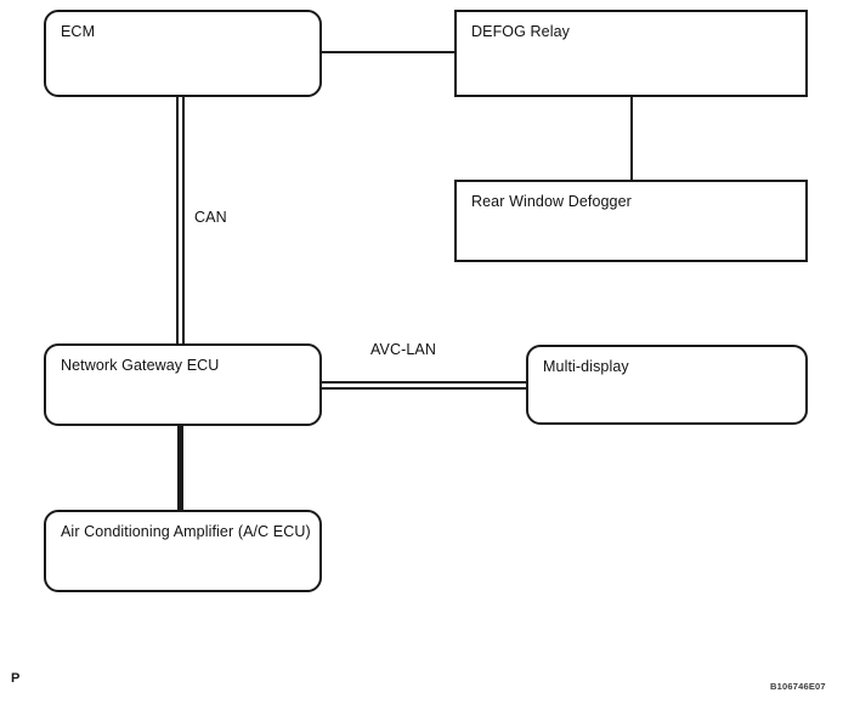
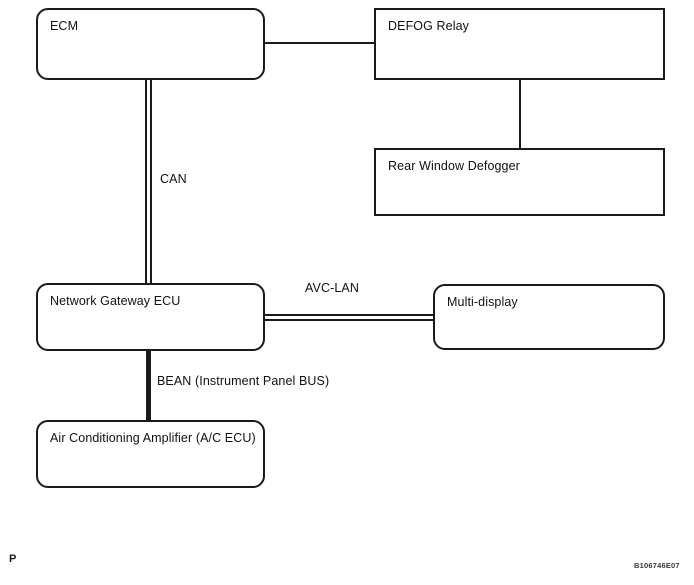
  CAN
  AVC-LAN
+ BEAN (Instrument Panel BUS)
  ECM
  DEFOG Relay
  Rear Window Defogger
  Network Gateway ECU
  Multi-display
  Air Conditioning Amplifier (A/C ECU)
  P
  B106746E07
